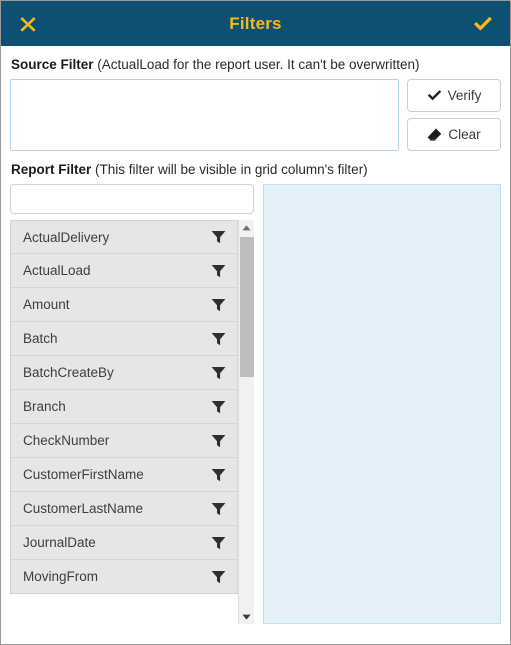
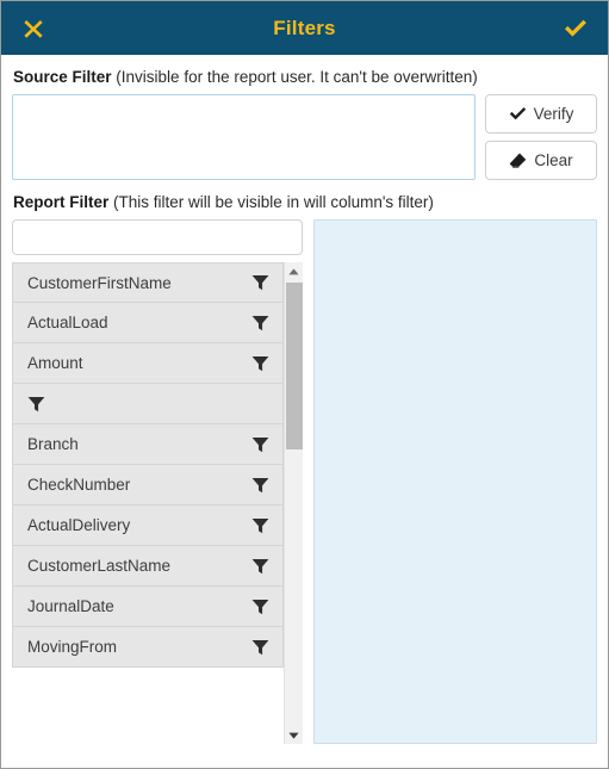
  Filters
- Source Filter (ActualLoad for the report user. It can't be overwritten)
+ Source Filter (Invisible for the report user. It can't be overwritten)
  Verify
  Clear
- Report Filter (This filter will be visible in grid column's filter)
+ Report Filter (This filter will be visible in will column's filter)
- ActualDelivery
+ CustomerFirstName
  ActualLoad
  Amount
- Batch
- BatchCreateBy
  Branch
  CheckNumber
- CustomerFirstName
+ ActualDelivery
  CustomerLastName
  JournalDate
  MovingFrom
